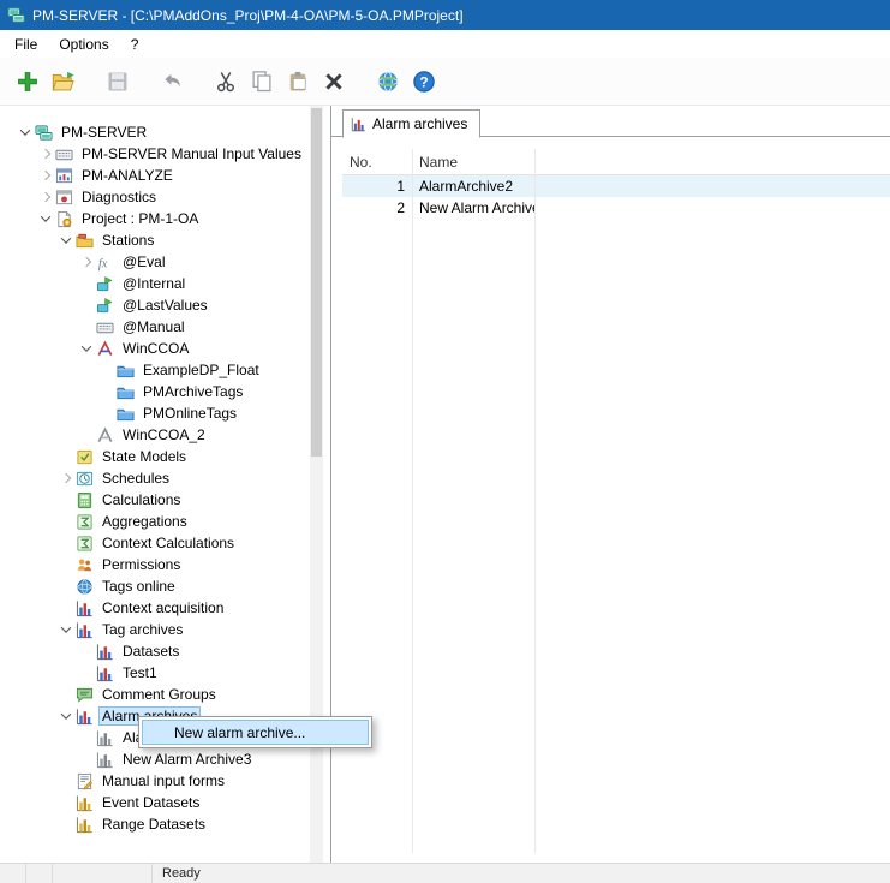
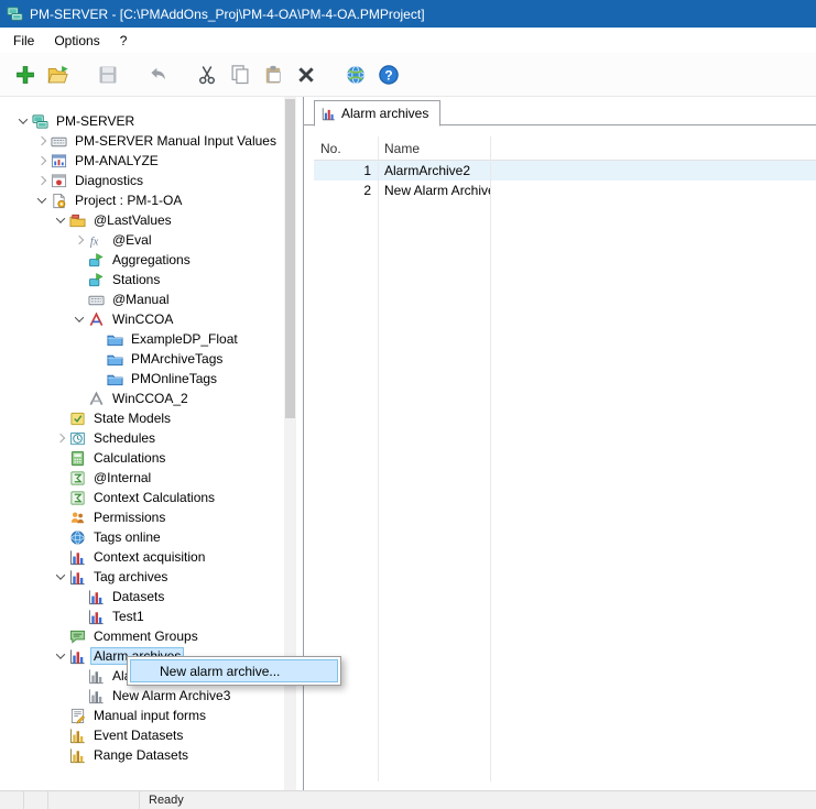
- PM-SERVER - [C:\PMAddOns_Proj\PM-4-OA\PM-5-OA.PMProject]
+ PM-SERVER - [C:\PMAddOns_Proj\PM-4-OA\PM-4-OA.PMProject]
  File
  Options
  ?
  ?
  PM-SERVER
  PM-SERVER Manual Input Values
  PM-ANALYZE
  Diagnostics
  Project : PM-1-OA
- Stations
+ @LastValues
  fx
  @Eval
- @Internal
+ Aggregations
- @LastValues
+ Stations
  @Manual
  WinCCOA
  ExampleDP_Float
  PMArchiveTags
  PMOnlineTags
  WinCCOA_2
  State Models
  Schedules
  Calculations
- Aggregations
+ @Internal
  Context Calculations
  Permissions
  Tags online
  Context acquisition
  Tag archives
  Datasets
  Test1
  Comment Groups
  New Alarm Archive3
  Manual input forms
  Event Datasets
  Range Datasets
  Alarm archives
  No.
  Name
  1
  AlarmArchive2
  2
  New Alarm Archiv
  New alarm archive...
  Ready
